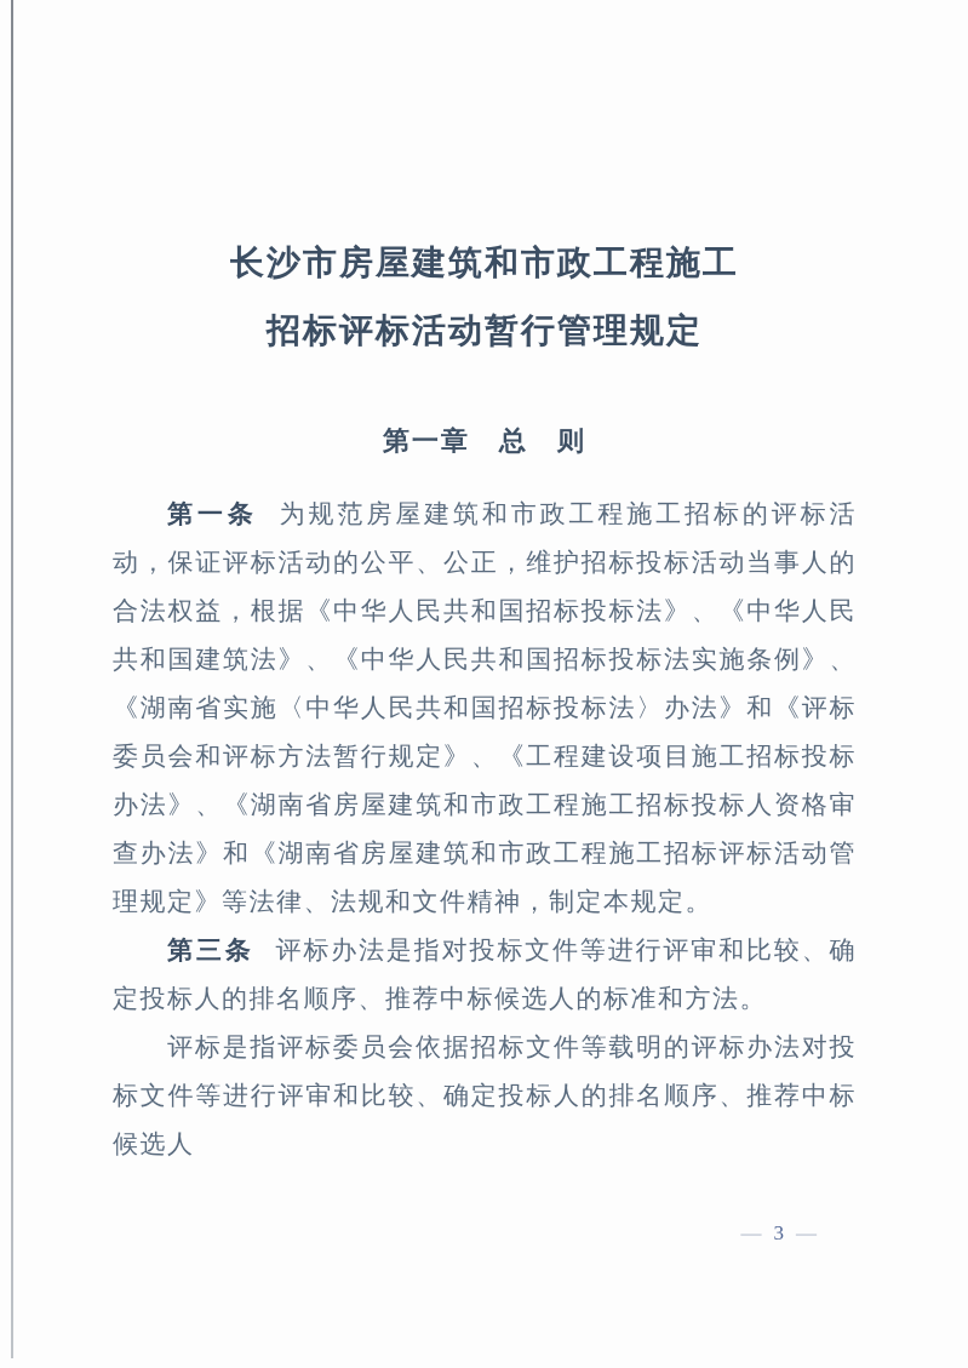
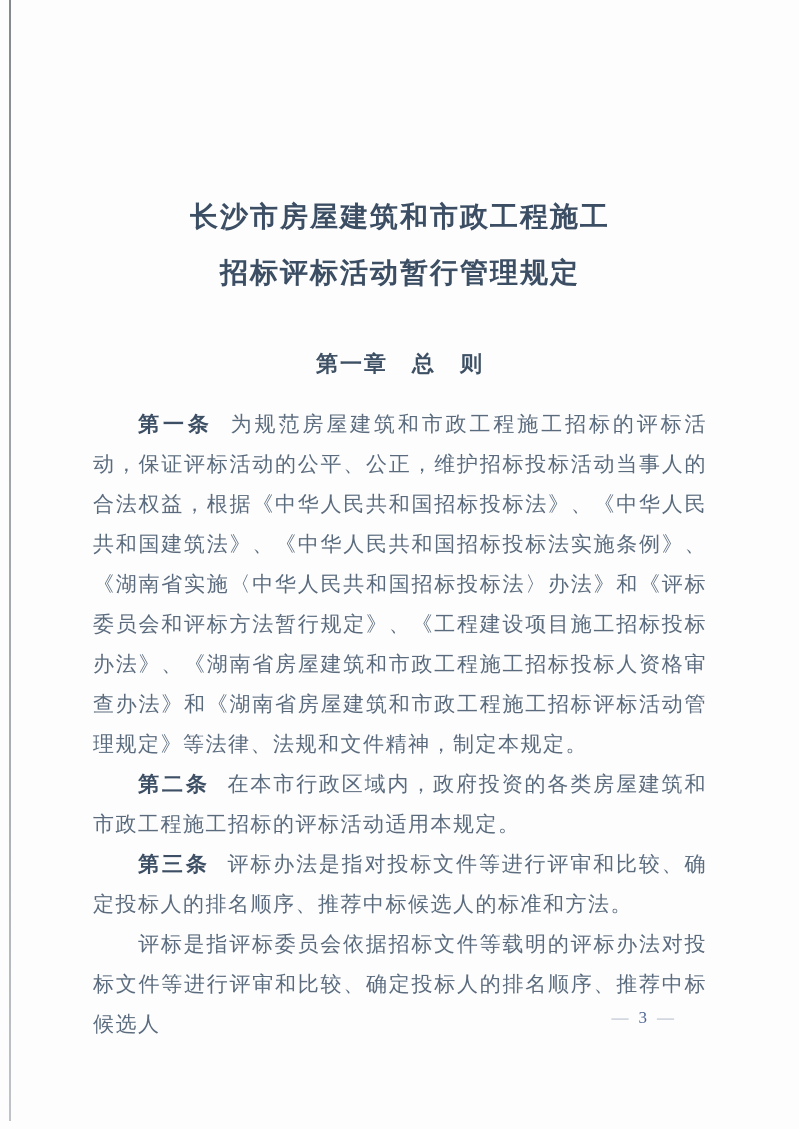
  长沙市房屋建筑和市政工程施工
  招标评标活动暂行管理规定
  第一章 总 则
  第一条 为规范房屋建筑和市政工程施工招标的评标活动，保证评标活动的公平、公正，维护招标投标活动当事人的合法权益，根据《中华人民共和国招标投标法》、《中华人民共和国建筑法》、《中华人民共和国招标投标法实施条例》、《湖南省实施〈中华人民共和国招标投标法〉办法》和《评标委员会和评标方法暂行规定》、《工程建设项目施工招标投标办法》、《湖南省房屋建筑和市政工程施工招标投标人资格审查办法》和《湖南省房屋建筑和市政工程施工招标评标活动管理规定》等法律、法规和文件精神，制定本规定。
+ 第二条 在本市行政区域内，政府投资的各类房屋建筑和市政工程施工招标的评标活动适用本规定。
  第三条 评标办法是指对投标文件等进行评审和比较、确定投标人的排名顺序、推荐中标候选人的标准和方法。
  评标是指评标委员会依据招标文件等载明的评标办法对投标文件等进行评审和比较、确定投标人的排名顺序、推荐中标候选人
  — 3 —
